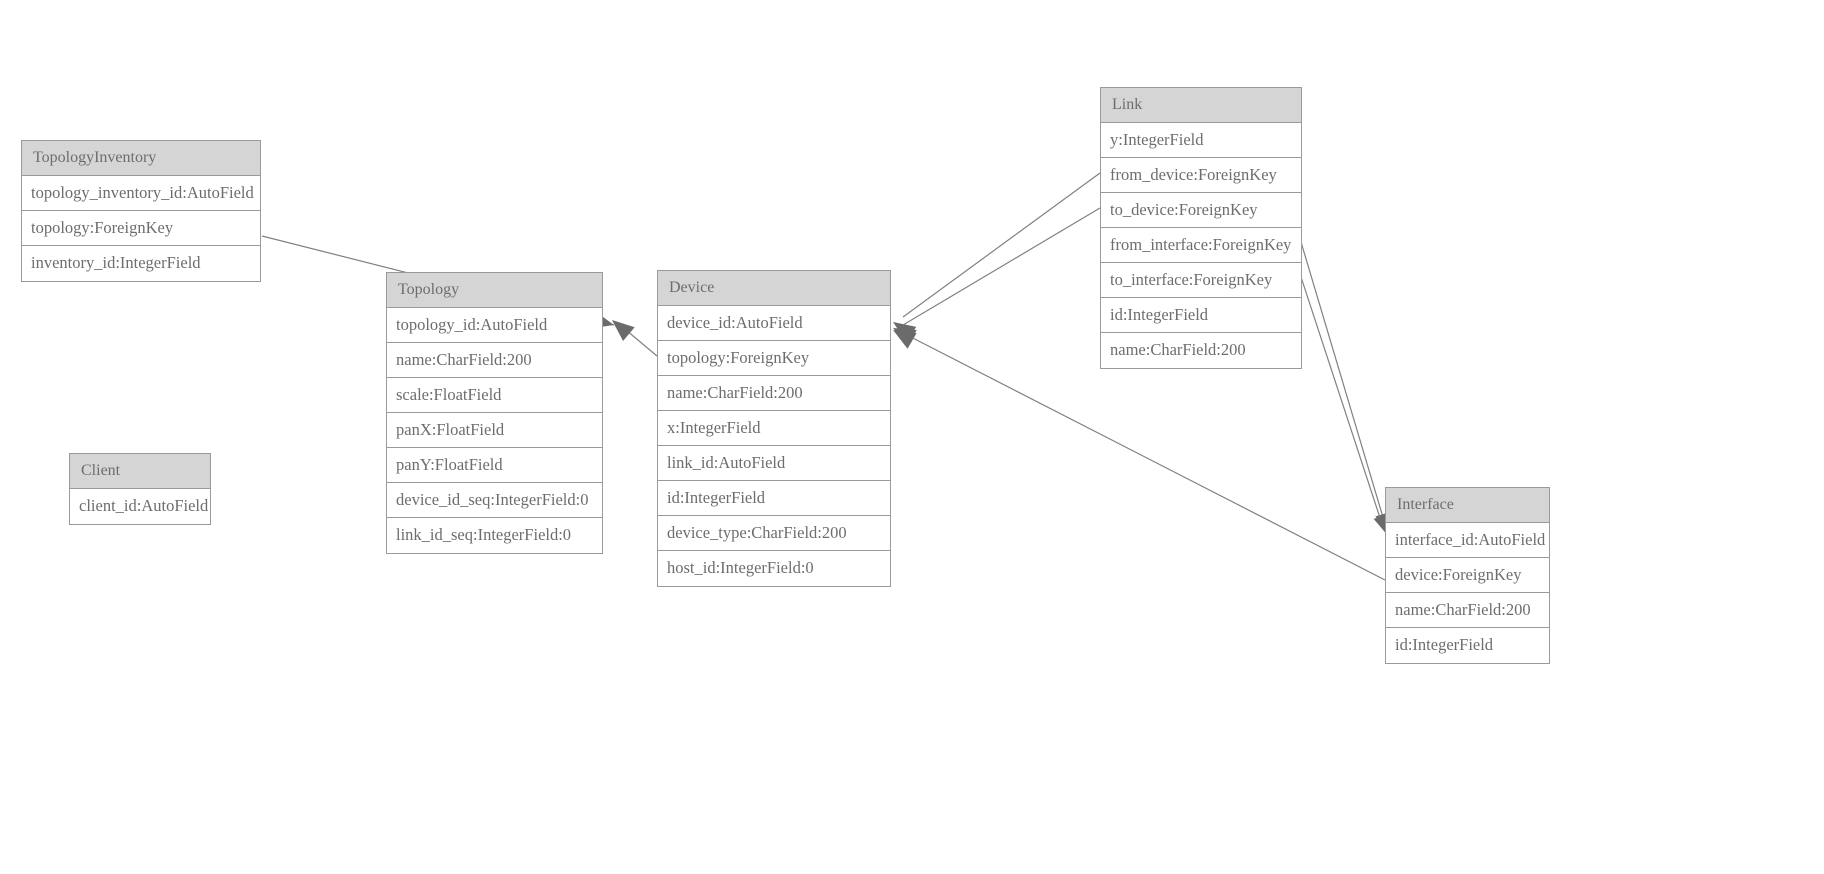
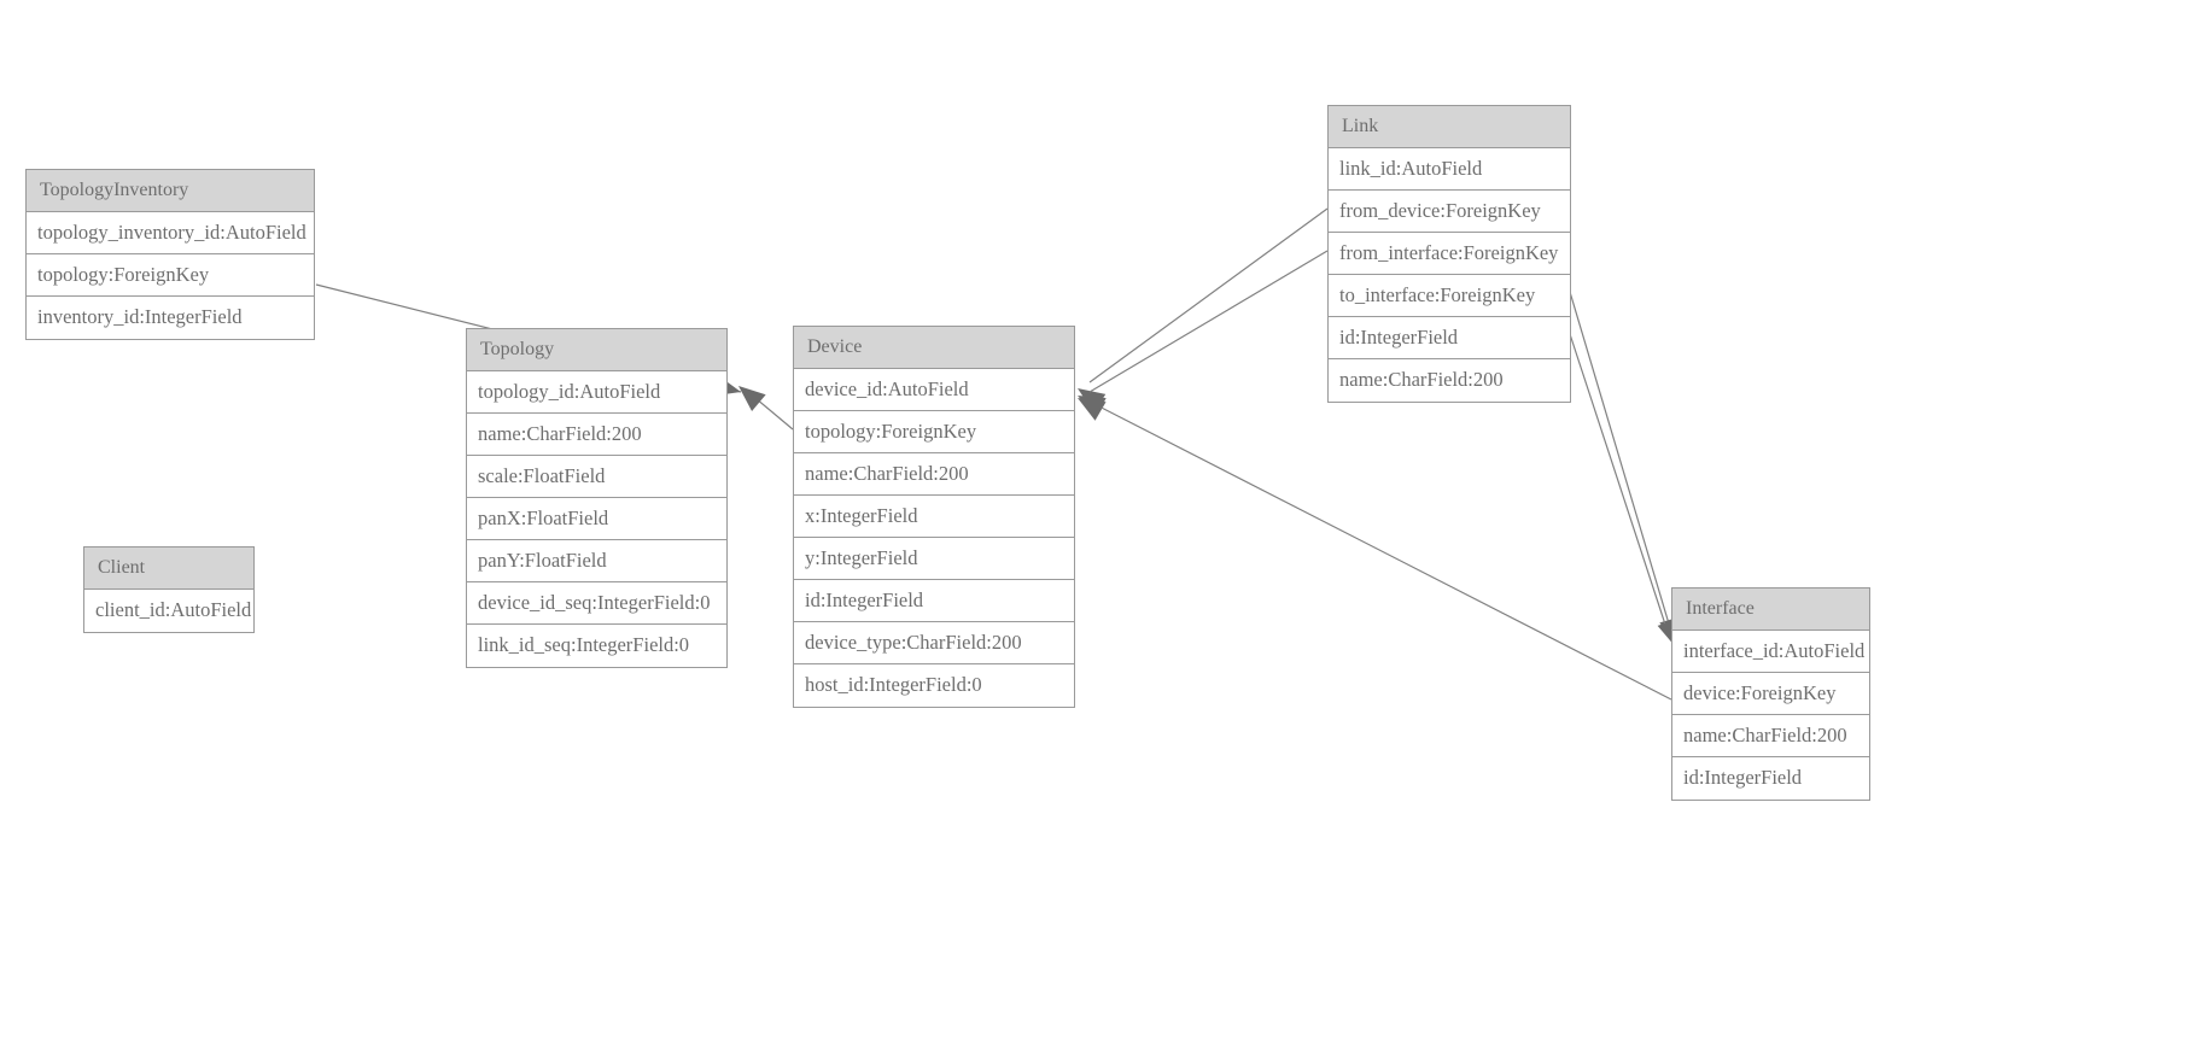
  TopologyInventory
  topology_inventory_id:AutoField
  topology:ForeignKey
  inventory_id:IntegerField
  Client
  client_id:AutoField
  Topology
  topology_id:AutoField
  name:CharField:200
  scale:FloatField
  panX:FloatField
  panY:FloatField
  device_id_seq:IntegerField:0
  link_id_seq:IntegerField:0
  Device
  device_id:AutoField
  topology:ForeignKey
  name:CharField:200
  x:IntegerField
- link_id:AutoField
+ y:IntegerField
  id:IntegerField
  device_type:CharField:200
  host_id:IntegerField:0
  Link
- y:IntegerField
+ link_id:AutoField
  from_device:ForeignKey
- to_device:ForeignKey
  from_interface:ForeignKey
  to_interface:ForeignKey
  id:IntegerField
  name:CharField:200
  Interface
  interface_id:AutoField
  device:ForeignKey
  name:CharField:200
  id:IntegerField
